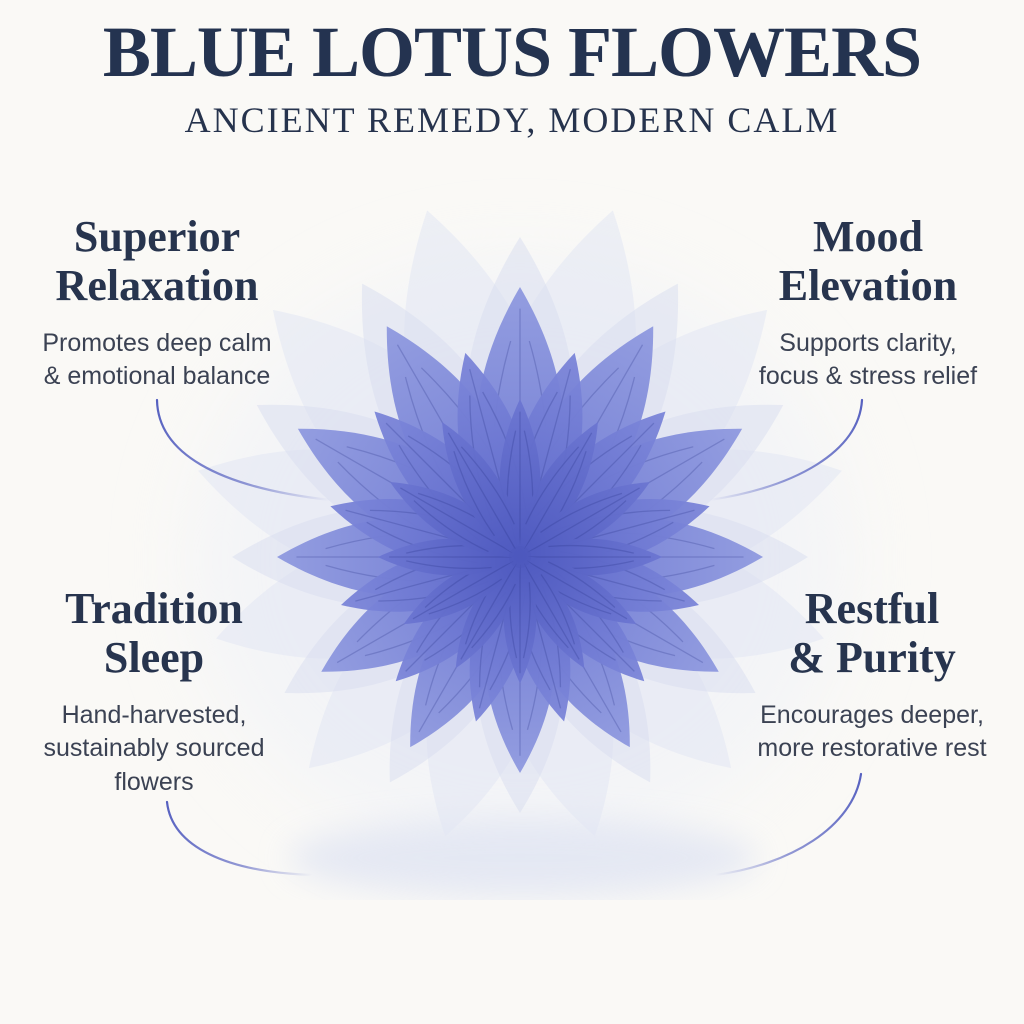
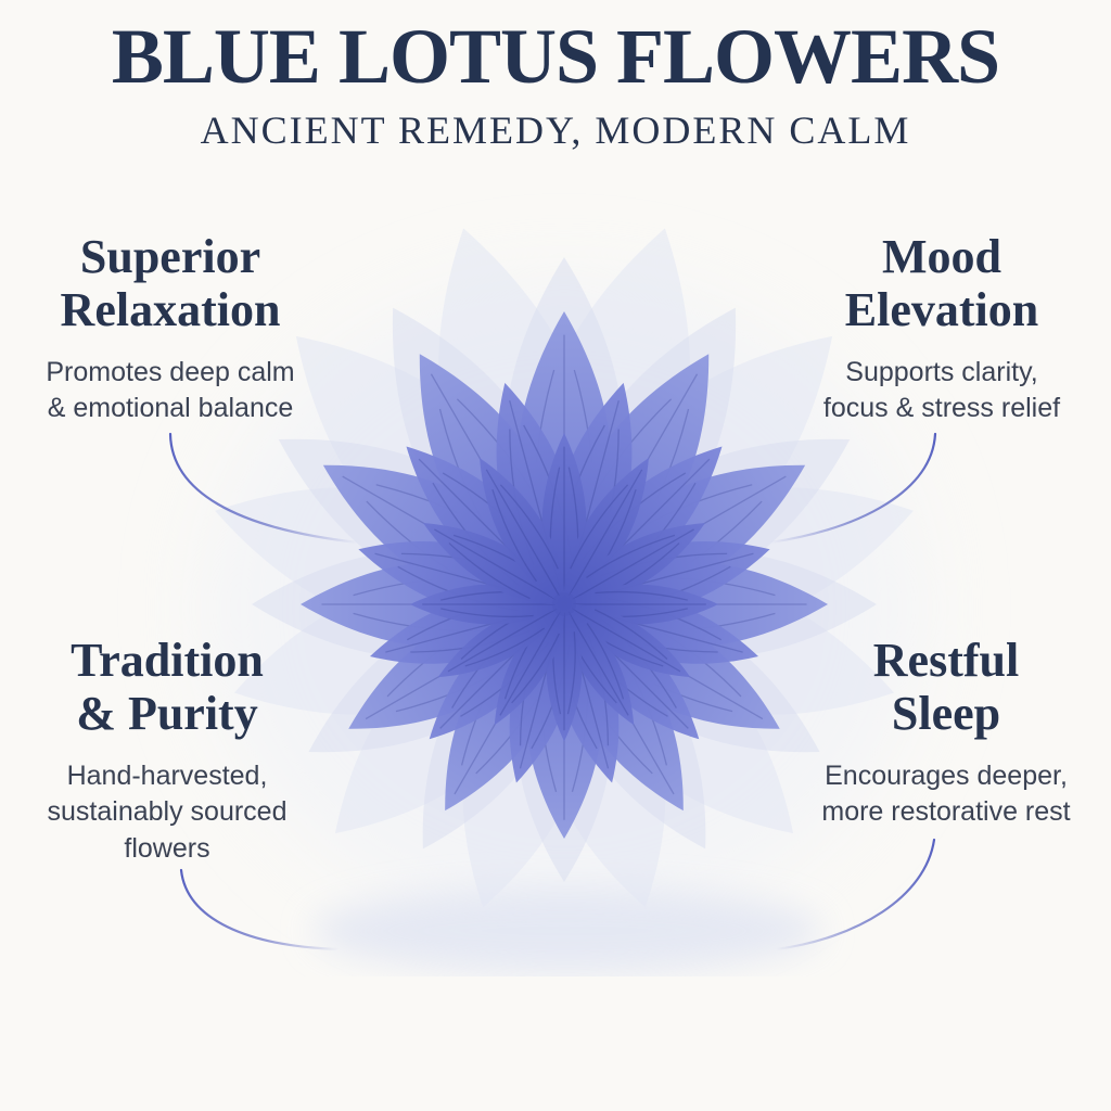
  BLUE LOTUS FLOWERS
  ANCIENT REMEDY, MODERN CALM
  Superior
  Relaxation
  Promotes deep calm
  & emotional balance
  Mood
  Elevation
  Supports clarity,
  focus & stress relief
  Tradition
- Sleep
+ & Purity
  Hand-harvested,
  sustainably sourced
  flowers
  Restful
- & Purity
+ Sleep
  Encourages deeper,
  more restorative rest
